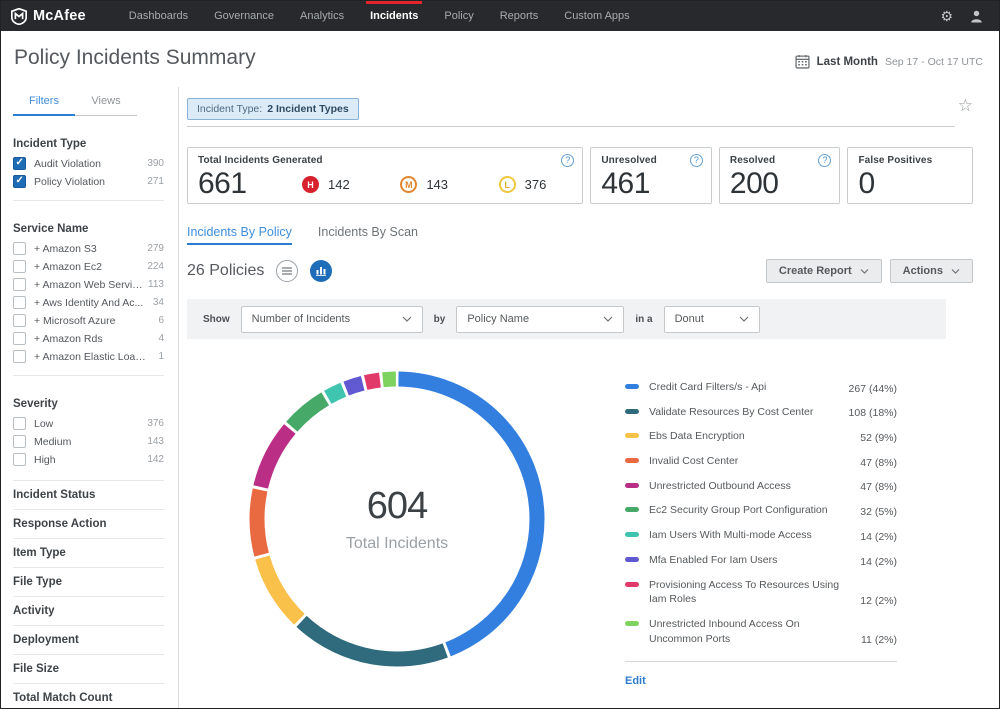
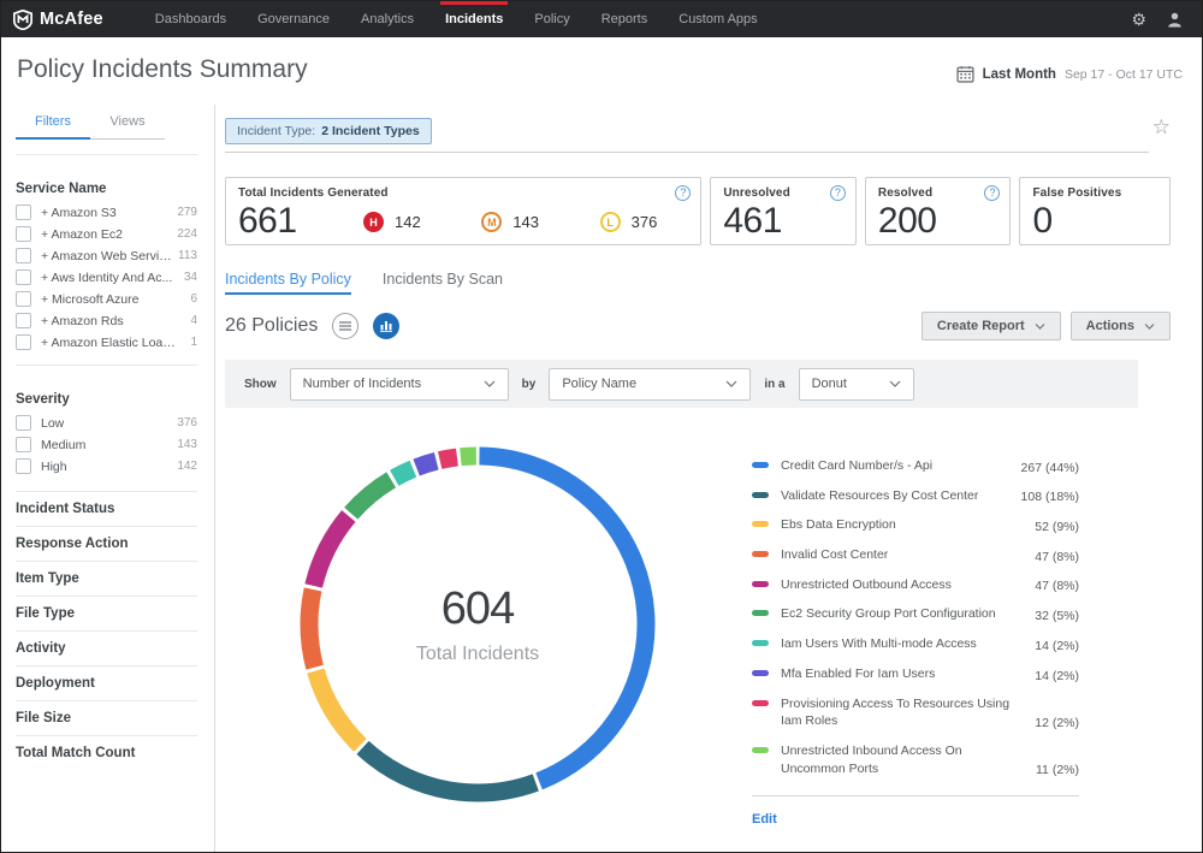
  McAfee
  Dashboards
  Governance
  Analytics
  Incidents
  Policy
  Reports
  Custom Apps
  ⚙
  Policy Incidents Summary
  Last Month
  Sep 17 - Oct 17 UTC
  Filters
  Views
- Incident Type
- Audit Violation
- 390
- Policy Violation
- 271
  Service Name
  + Amazon S3
  279
  + Amazon Ec2
  224
  + Amazon Web Services
  113
  + Aws Identity And Ac...
  34
  + Microsoft Azure
  6
  + Amazon Rds
  4
  + Amazon Elastic Load..
  1
  Severity
  Low
  376
  Medium
  143
  High
  142
  Incident Status
  Response Action
  Item Type
  File Type
  Activity
  Deployment
  File Size
  Total Match Count
  Incident Type:
  2 Incident Types
  ☆
  Total Incidents Generated
  ?
  661
  H
  142
  M
  143
  L
  376
  Unresolved
  ?
  461
  Resolved
  ?
  200
  False Positives
  0
  Incidents By Policy
  Incidents By Scan
  26 Policies
  Create Report
  Actions
  Show
  Number of Incidents
  by
  Policy Name
  in a
  Donut
  604
  Total Incidents
- Credit Card Filters/s - Api
+ Credit Card Number/s - Api
  267 (44%)
  Validate Resources By Cost Center
  108 (18%)
  Ebs Data Encryption
  52 (9%)
  Invalid Cost Center
  47 (8%)
  Unrestricted Outbound Access
  47 (8%)
  Ec2 Security Group Port Configuration
  32 (5%)
  Iam Users With Multi-mode Access
  14 (2%)
  Mfa Enabled For Iam Users
  14 (2%)
  Provisioning Access To Resources Using Iam Roles
  12 (2%)
  Unrestricted Inbound Access On Uncommon Ports
  11 (2%)
  Edit
